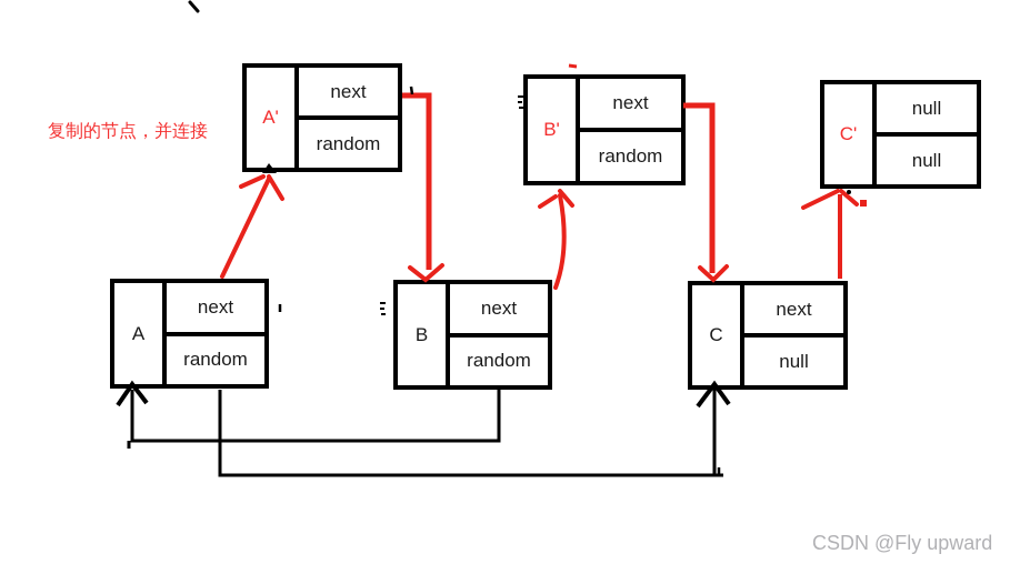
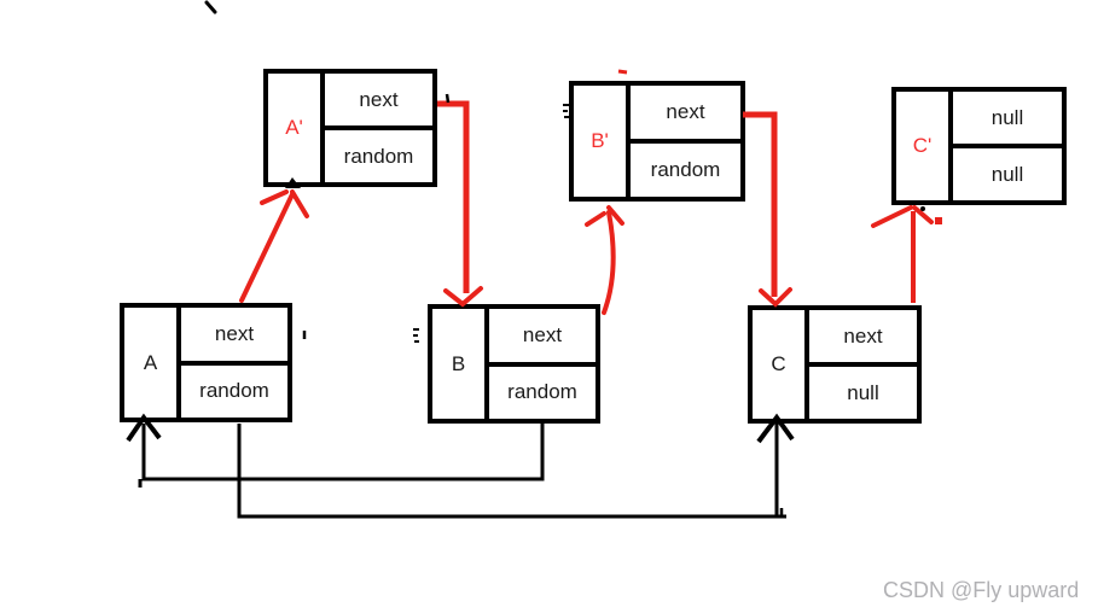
- 复制的节点，并连接
  A'
  next
  random
  B'
  next
  random
  C'
  null
  null
  A
  next
  random
  B
  next
  random
  C
  next
  null
  CSDN @Fly upward
